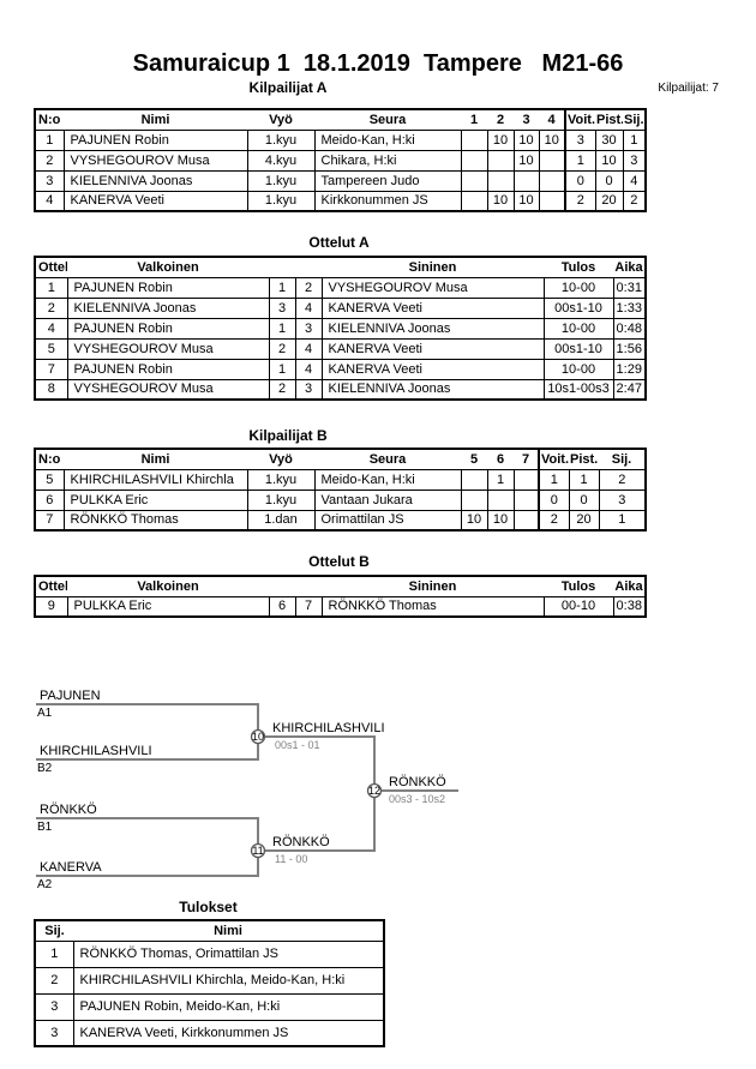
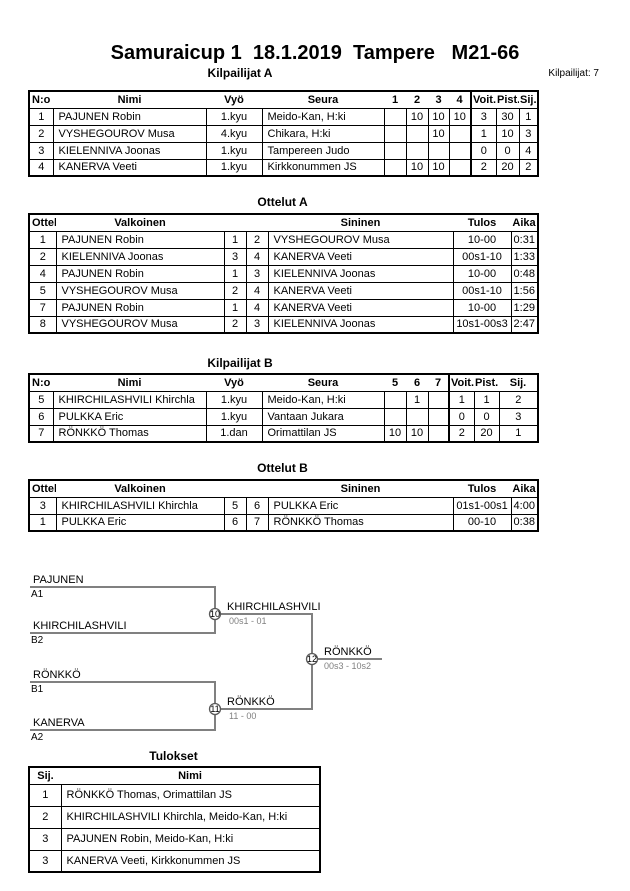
  Samuraicup 1 18.1.2019 Tampere M21-66
  Kilpailijat: 7
  Kilpailijat A
  N:o	Nimi	Vyö	Seura	1	2	3	4	Voit.	Pist.	Sij.
  1	PAJUNEN Robin	1.kyu	Meido-Kan, H:ki		10	10	10	3	30	1
  2	VYSHEGOUROV Musa	4.kyu	Chikara, H:ki			10		1	10	3
  3	KIELENNIVA Joonas	1.kyu	Tampereen Judo					0	0	4
  4	KANERVA Veeti	1.kyu	Kirkkonummen JS		10	10		2	20	2
  Ottelut A
  Ottel	Valkoinen			Sininen	Tulos	Aika
  1	PAJUNEN Robin	1	2	VYSHEGOUROV Musa	10-00	0:31
  2	KIELENNIVA Joonas	3	4	KANERVA Veeti	00s1-10	1:33
  4	PAJUNEN Robin	1	3	KIELENNIVA Joonas	10-00	0:48
  5	VYSHEGOUROV Musa	2	4	KANERVA Veeti	00s1-10	1:56
  7	PAJUNEN Robin	1	4	KANERVA Veeti	10-00	1:29
  8	VYSHEGOUROV Musa	2	3	KIELENNIVA Joonas	10s1-00s3	2:47
  Kilpailijat B
  N:o	Nimi	Vyö	Seura	5	6	7	Voit.	Pist.	Sij.
  5	KHIRCHILASHVILI Khirchla	1.kyu	Meido-Kan, H:ki		1		1	1	2
  6	PULKKA Eric	1.kyu	Vantaan Jukara				0	0	3
  7	RÖNKKÖ Thomas	1.dan	Orimattilan JS	10	10		2	20	1
  Ottelut B
  Ottel	Valkoinen			Sininen	Tulos	Aika
+ 3	KHIRCHILASHVILI Khirchla	5	6	PULKKA Eric	01s1-00s1	4:00
- 9	PULKKA Eric	6	7	RÖNKKÖ Thomas	00-10	0:38
+ 1	PULKKA Eric	6	7	RÖNKKÖ Thomas	00-10	0:38
  PAJUNEN
  A1
  KHIRCHILASHVILI
  B2
  RÖNKKÖ
  B1
  KANERVA
  A2
  KHIRCHILASHVILI
  00s1 - 01
  10
  RÖNKKÖ
  11 - 00
  11
  RÖNKKÖ
  00s3 - 10s2
  12
  Tulokset
  Sij.	Nimi
  1	RÖNKKÖ Thomas, Orimattilan JS
  2	KHIRCHILASHVILI Khirchla, Meido-Kan, H:ki
  3	PAJUNEN Robin, Meido-Kan, H:ki
  3	KANERVA Veeti, Kirkkonummen JS
